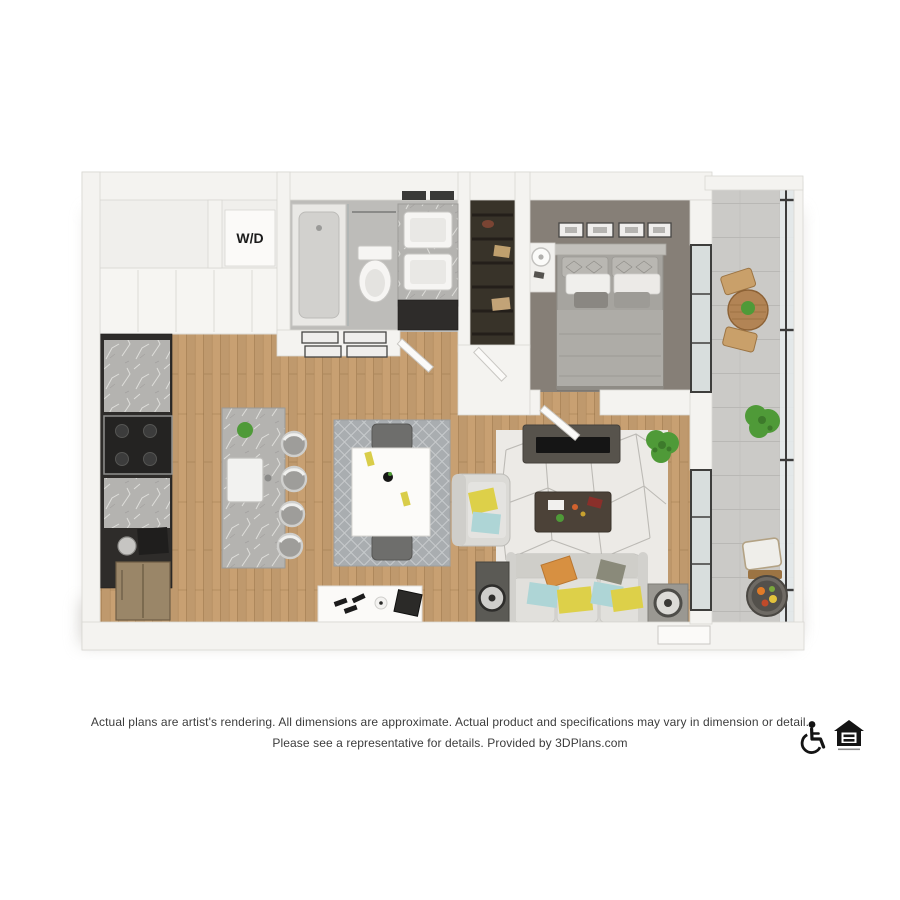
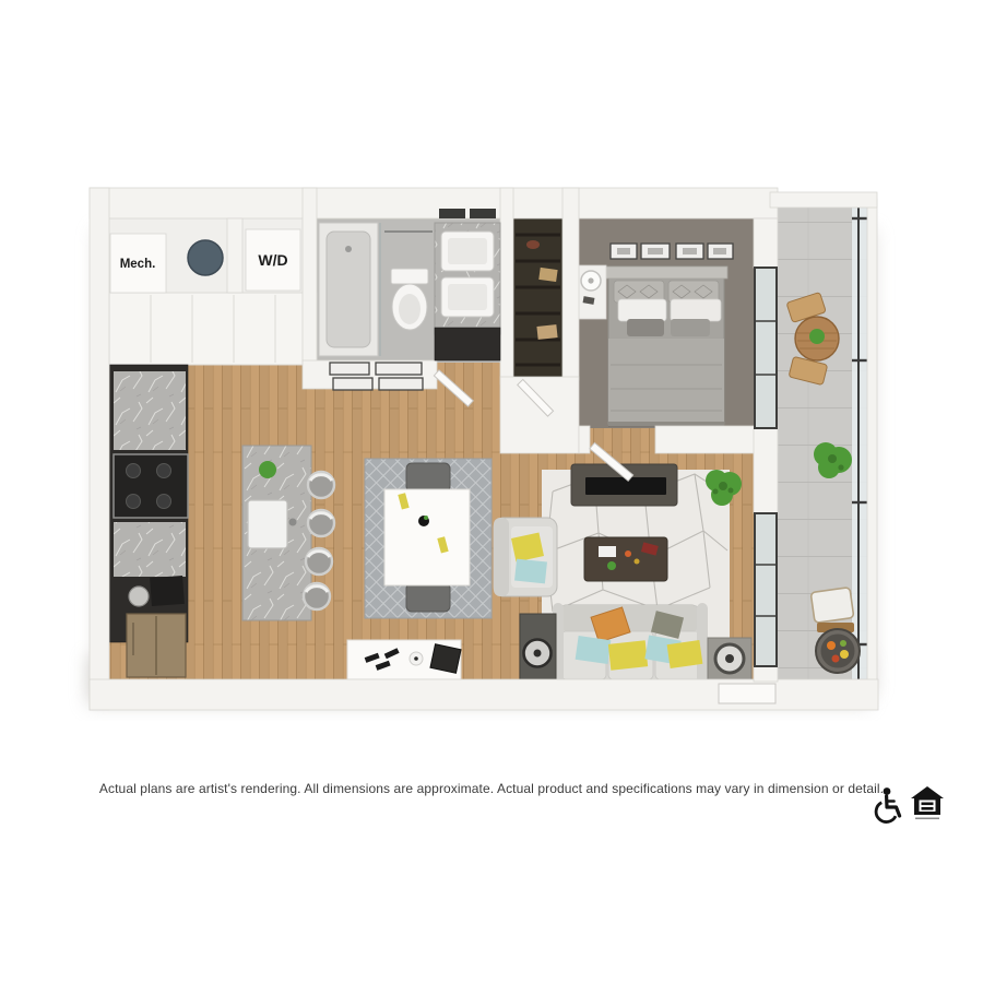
+ Mech.
  W/D
  Actual plans are artist's rendering. All dimensions are approximate. Actual product and specifications may vary in dimension or detail.
- Please see a representative for details. Provided by 3DPlans.com
